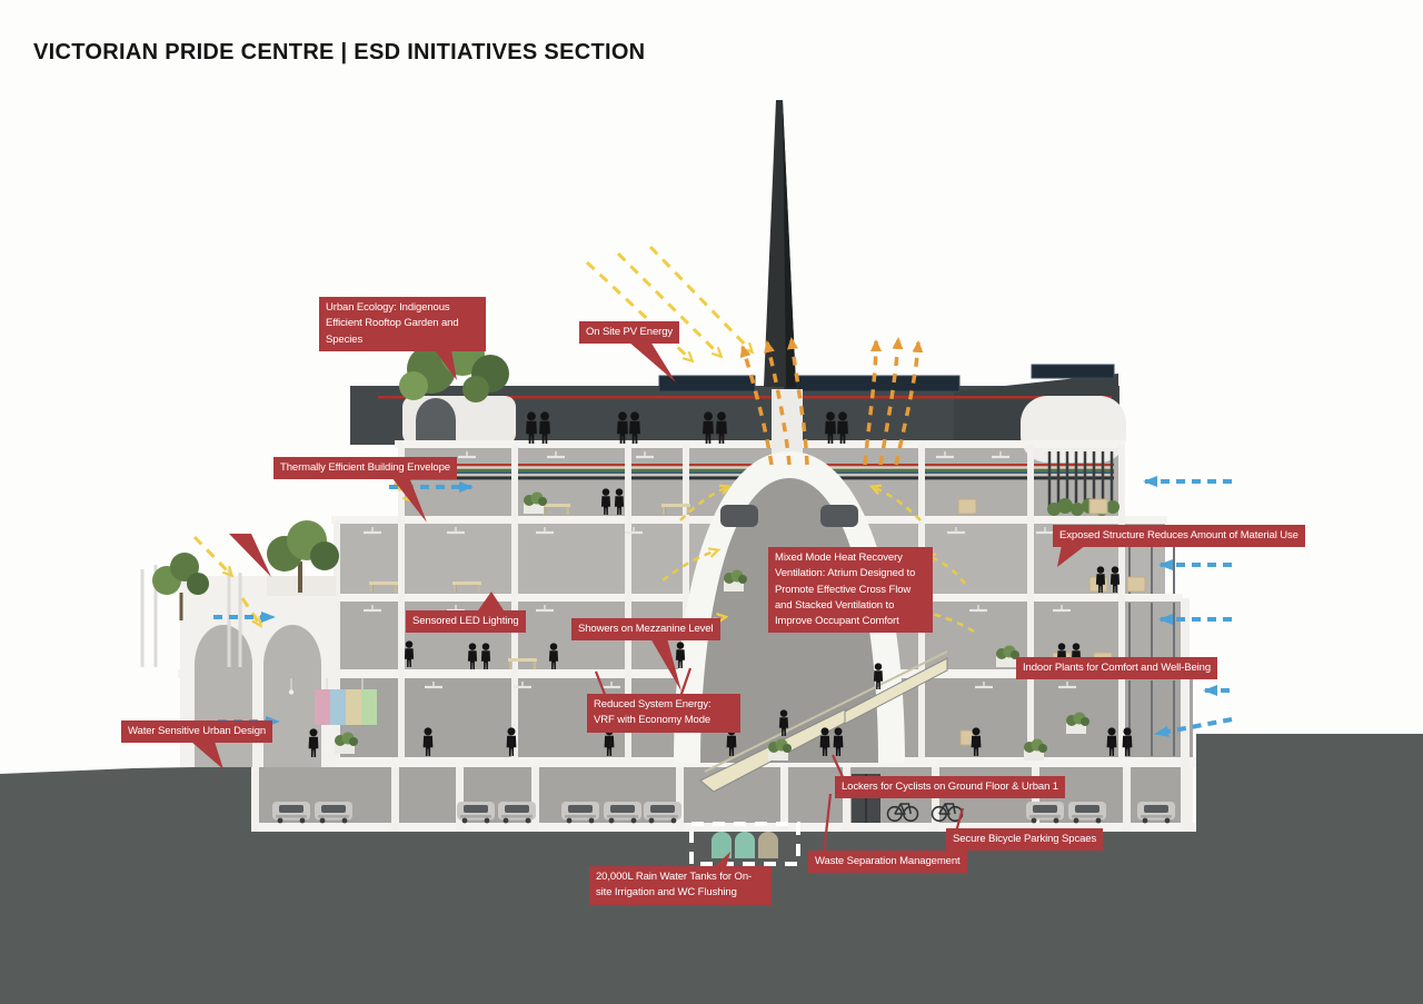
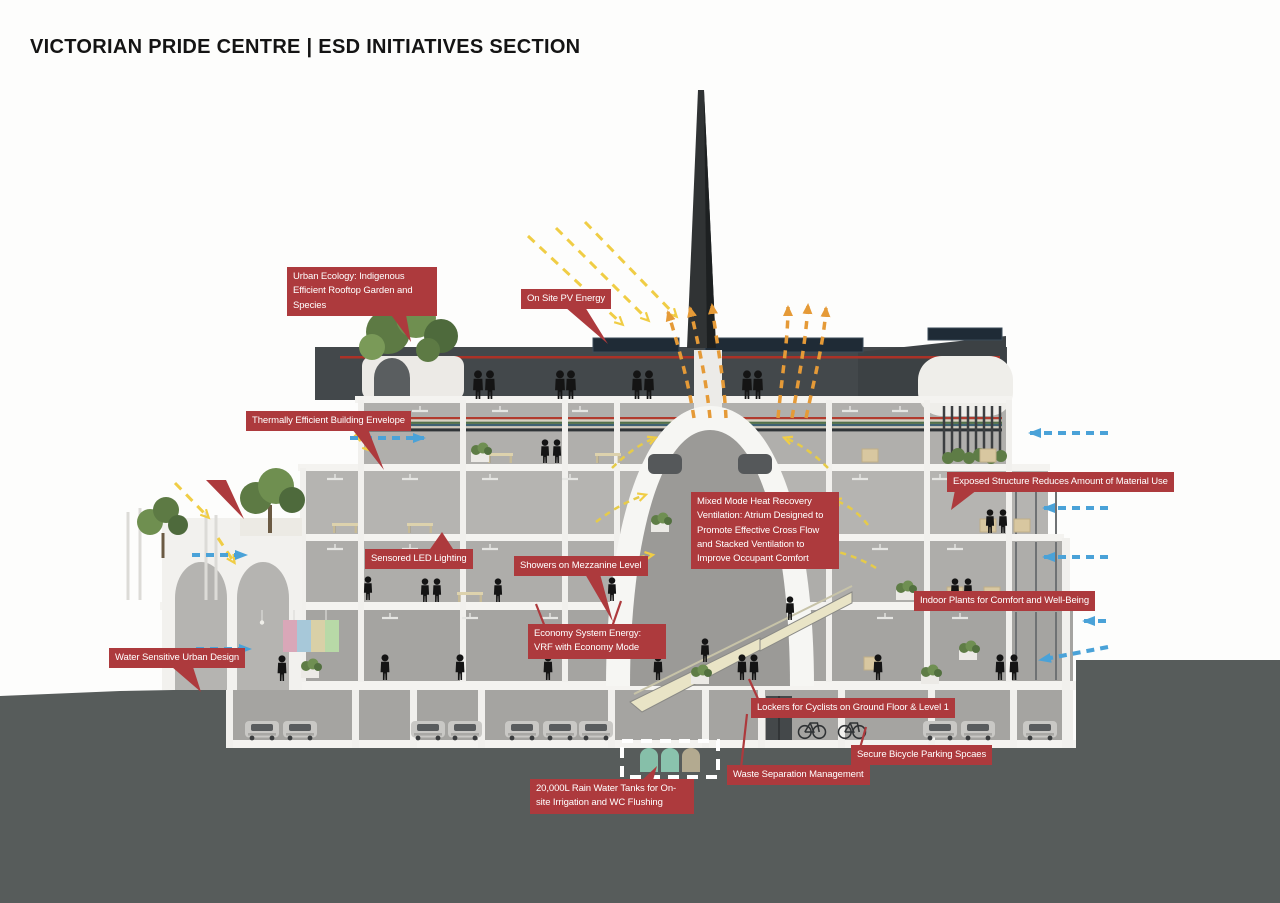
  VICTORIAN PRIDE CENTRE | ESD INITIATIVES SECTION
  Urban Ecology: Indigenous Efficient Rooftop Garden and Species
  On Site PV Energy
  Thermally Efficient Building Envelope
  Exposed Structure Reduces Amount of Material Use
  Mixed Mode Heat Recovery Ventilation: Atrium Designed to Promote Effective Cross Flow and Stacked Ventilation to Improve Occupant Comfort
  Sensored LED Lighting
  Showers on Mezzanine Level
  Indoor Plants for Comfort and Well-Being
- Reduced System Energy: VRF with Economy Mode
+ Economy System Energy: VRF with Economy Mode
  Water Sensitive Urban Design
- Lockers for Cyclists on Ground Floor & Urban 1
+ Lockers for Cyclists on Ground Floor & Level 1
  Secure Bicycle Parking Spcaes
  Waste Separation Management
  20,000L Rain Water Tanks for On-site Irrigation and WC Flushing
